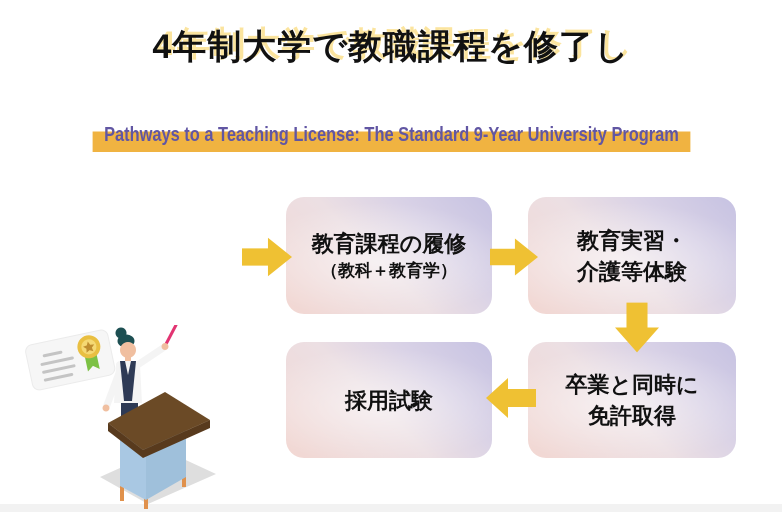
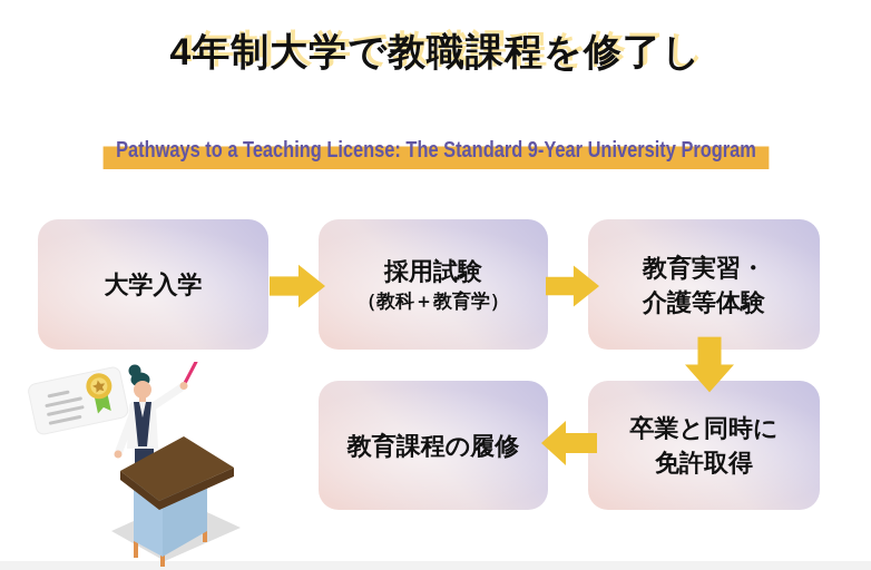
  4年制大学で教職課程を修了し
  Pathways to a Teaching License: The Standard 9-Year University Program
+ 大学入学
- 教育課程の履修
+ 採用試験
  （教科＋教育学）
  教育実習・
  介護等体験
  卒業と同時に
  免許取得
- 採用試験
+ 教育課程の履修
